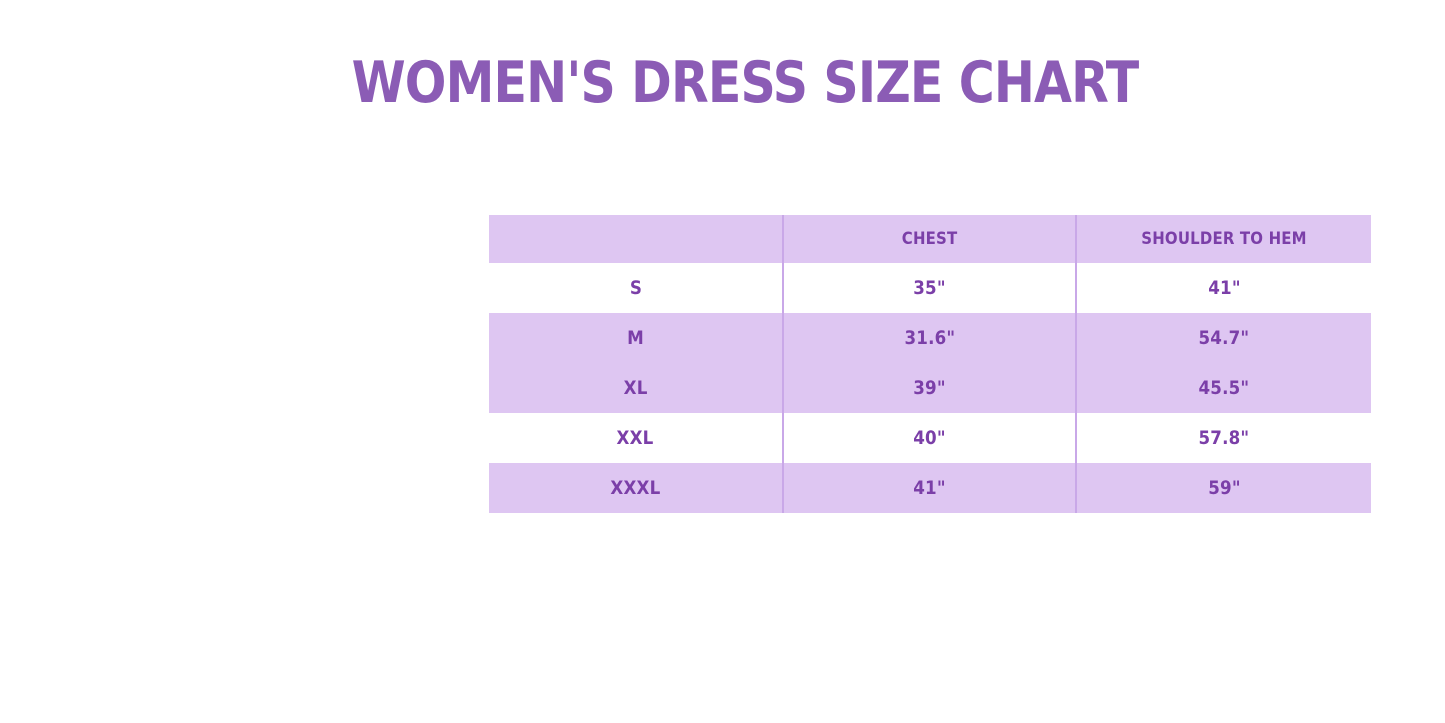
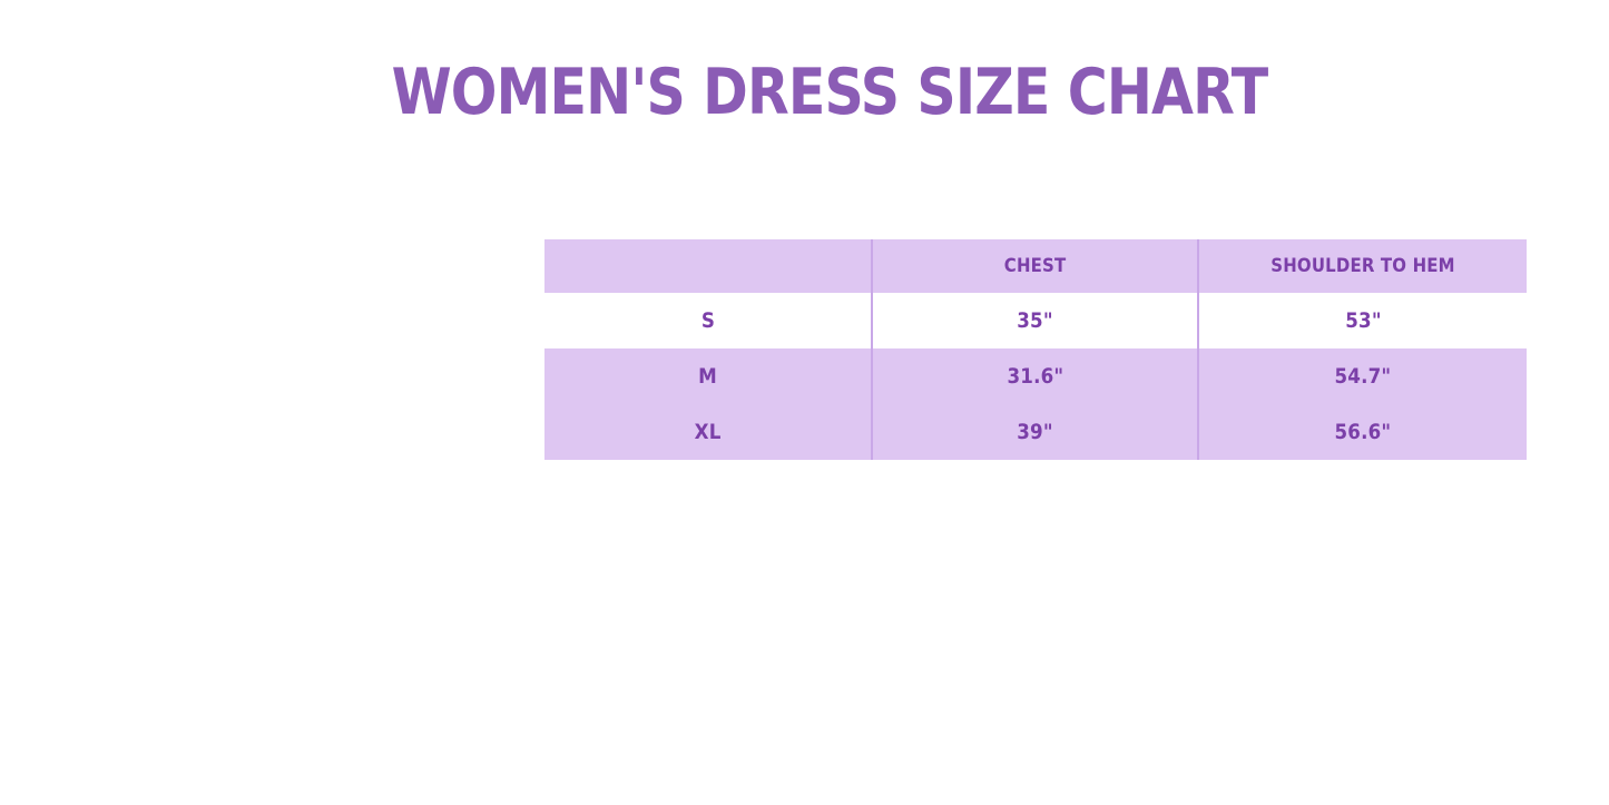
  WOMEN'S DRESS SIZE CHART
  	CHEST	SHOULDER TO HEM
- S	35"	41"
+ S	35"	53"
  M	31.6"	54.7"
- XL	39"	45.5"
+ XL	39"	56.6"
- XXL	40"	57.8"
- XXXL	41"	59"
